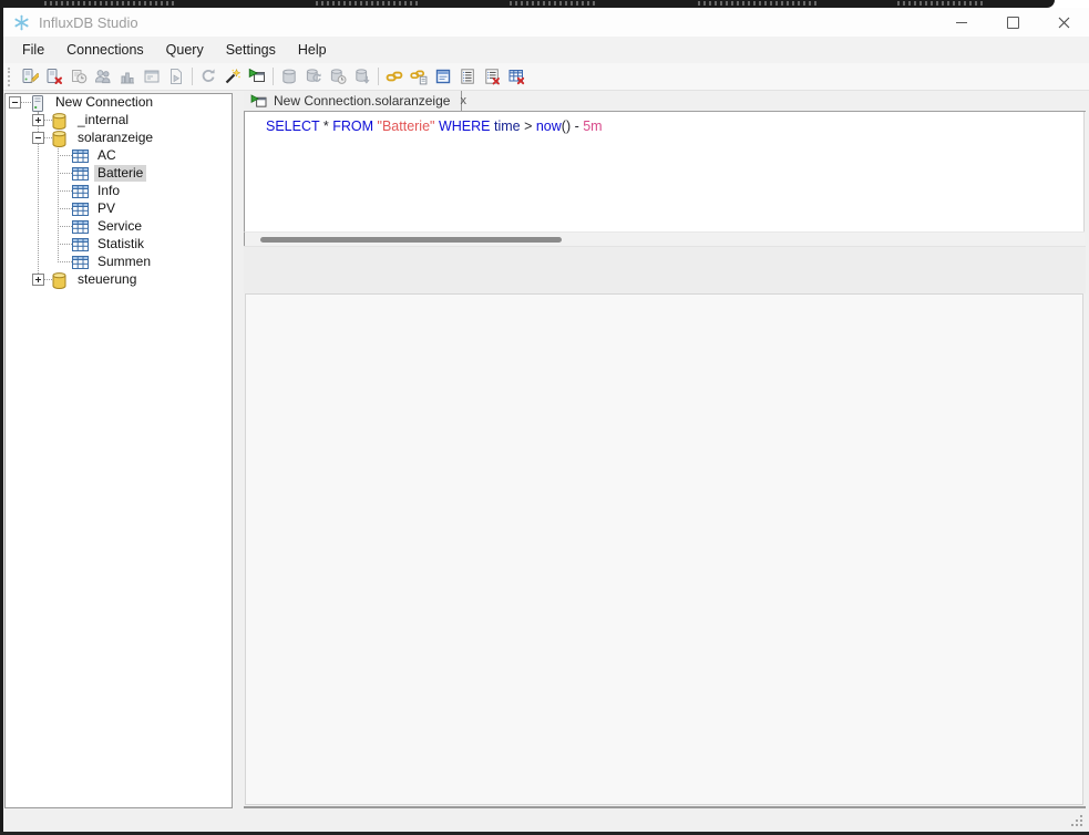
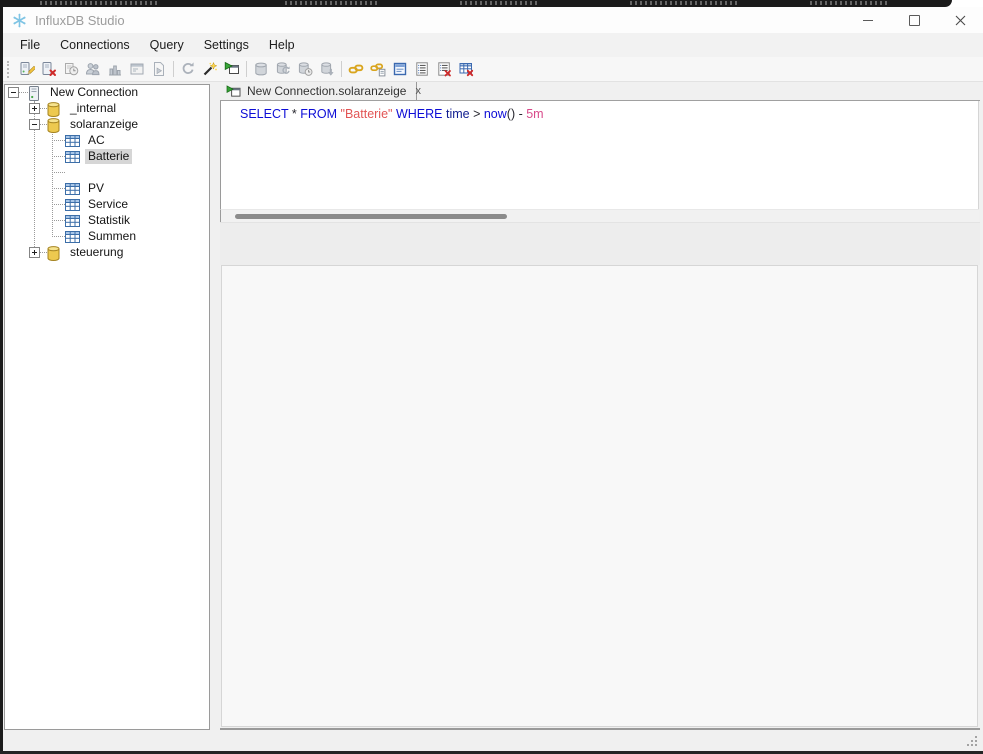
  InfluxDB Studio
  File
  Connections
  Query
  Settings
  Help
  New Connection
  _internal
  solaranzeige
  AC
  Batterie
- Info
  PV
  Service
  Statistik
  Summen
  steuerung
  New Connection.solaranzeige
  x
  SELECT * FROM "Batterie" WHERE time > now() - 5m
